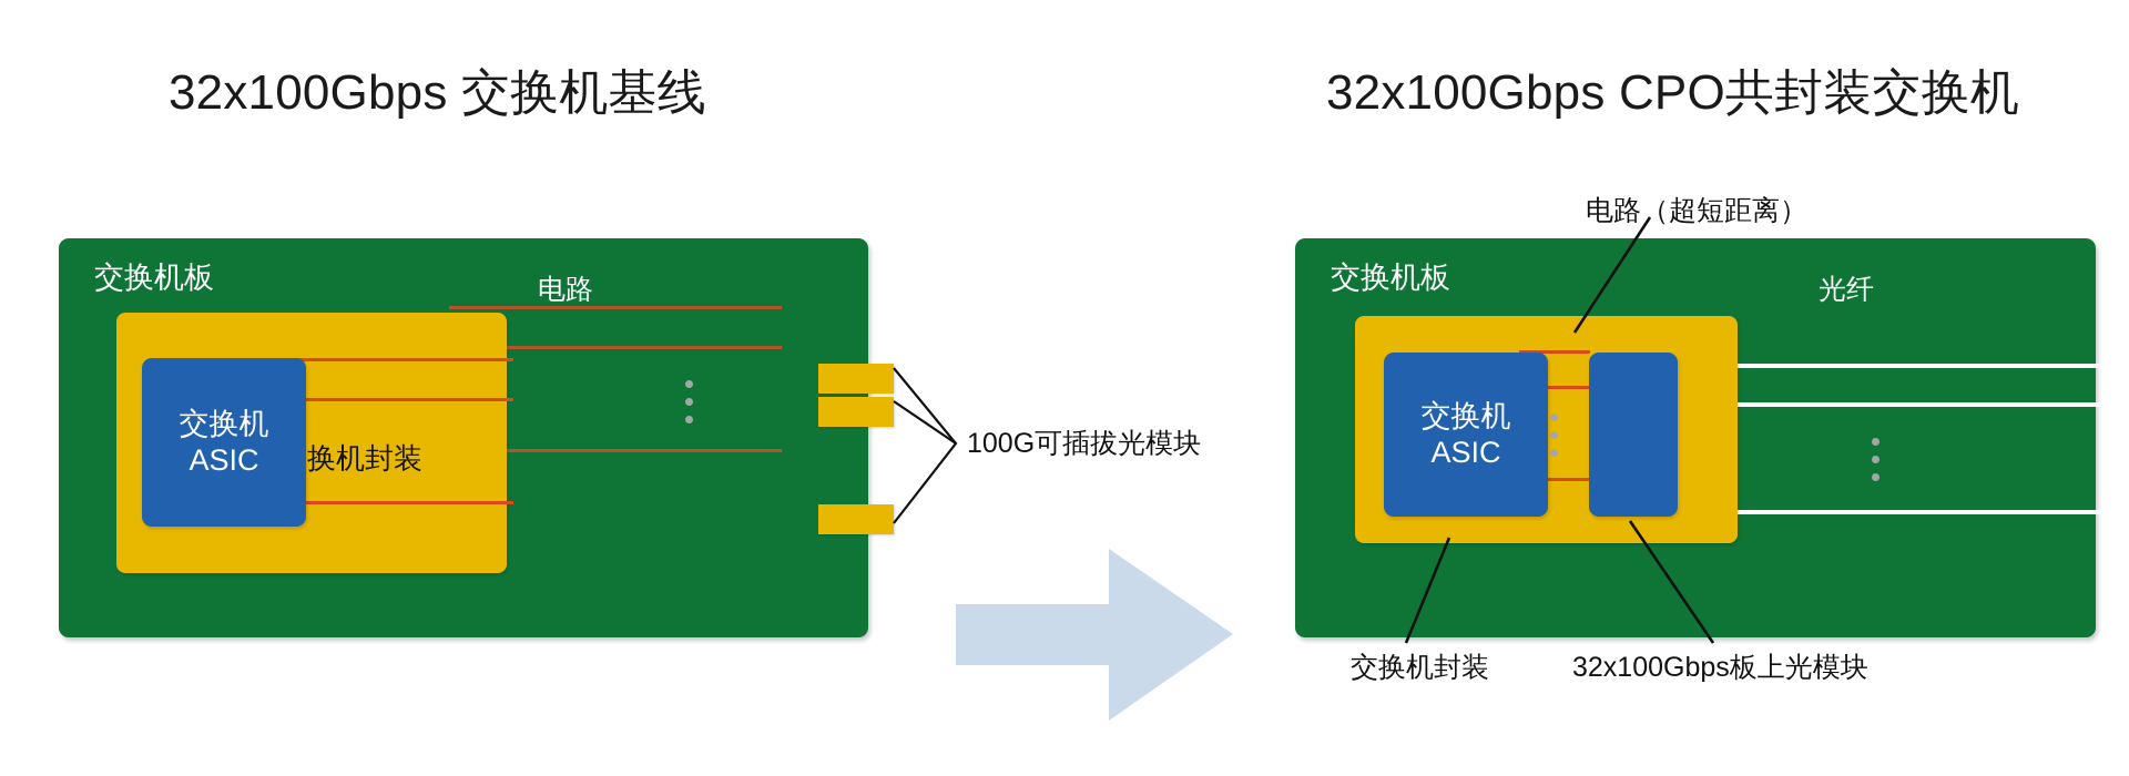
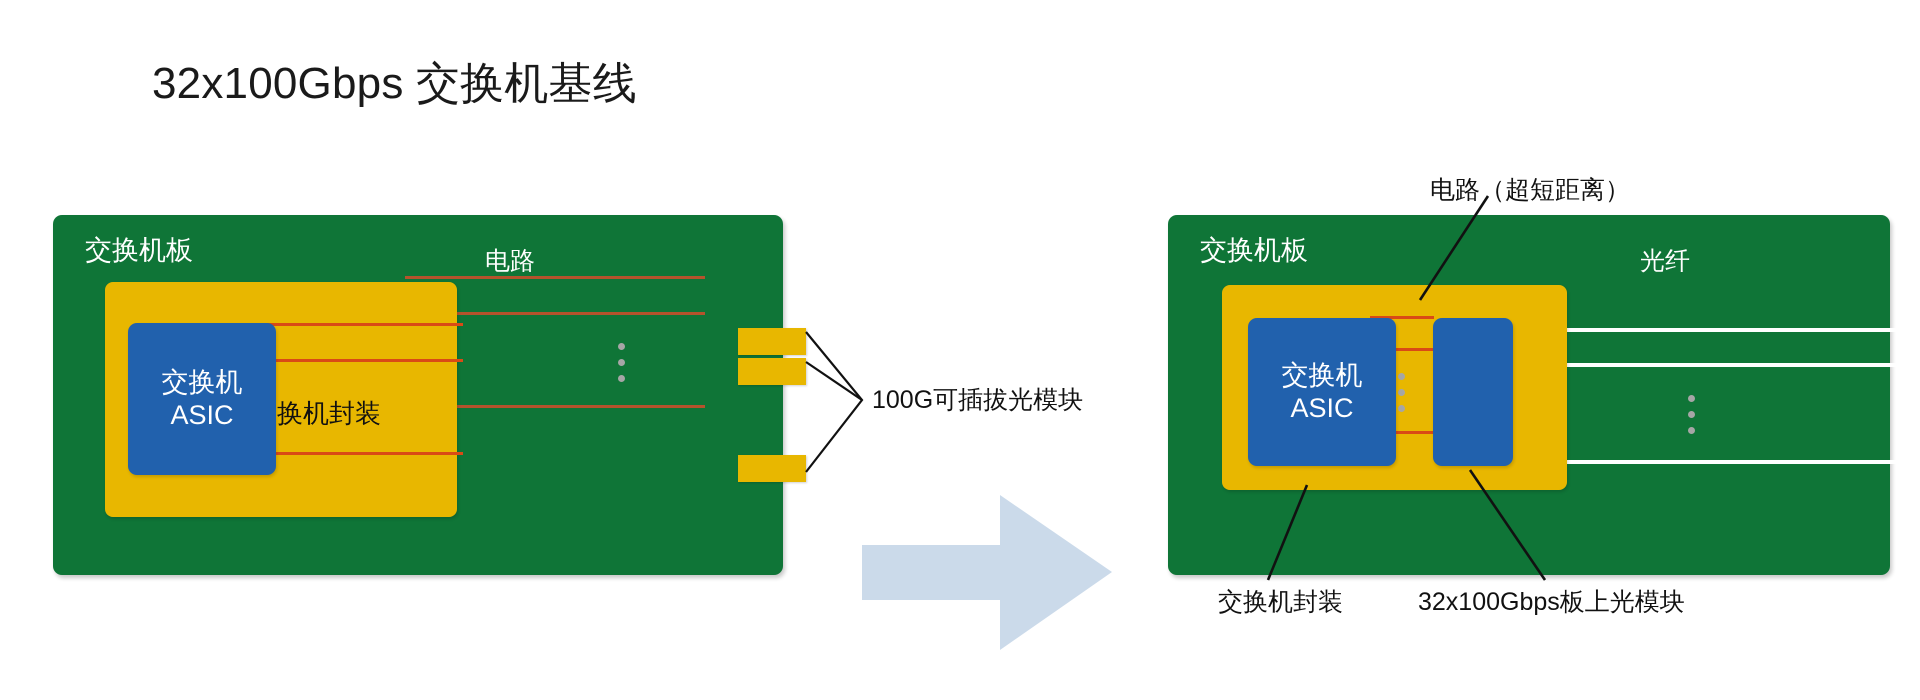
  32x100Gbps 交换机基线
- 32x100Gbps CPO共封装交换机
  交换机板
  电路
  换机封装
  交换机
  ASIC
  100G可插拔光模块
  电路（超短距离）
  交换机板
  光纤
  交换机
  ASIC
  交换机封装
  32x100Gbps板上光模块
